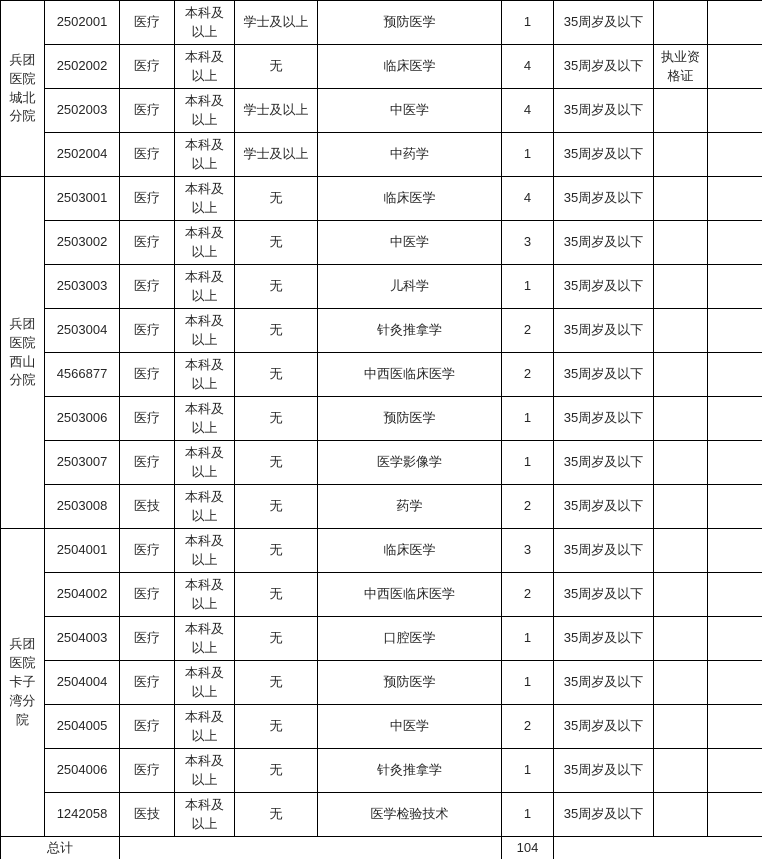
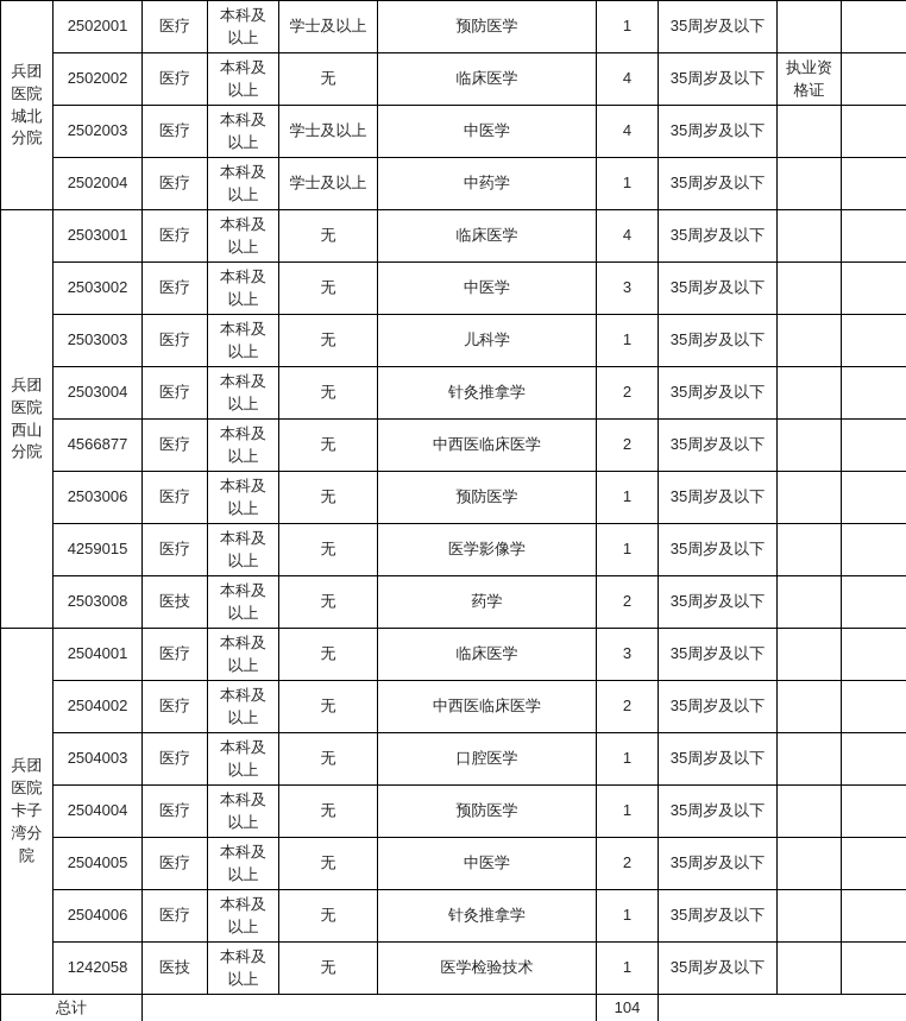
  兵团医院城北分院	2502001	医疗	本科及以上	学士及以上	预防医学	1	35周岁及以下
  2502002	医疗	本科及以上	无	临床医学	4	35周岁及以下	执业资格证
  2502003	医疗	本科及以上	学士及以上	中医学	4	35周岁及以下
  2502004	医疗	本科及以上	学士及以上	中药学	1	35周岁及以下
  兵团医院西山分院	2503001	医疗	本科及以上	无	临床医学	4	35周岁及以下
  2503002	医疗	本科及以上	无	中医学	3	35周岁及以下
  2503003	医疗	本科及以上	无	儿科学	1	35周岁及以下
  2503004	医疗	本科及以上	无	针灸推拿学	2	35周岁及以下
  4566877	医疗	本科及以上	无	中西医临床医学	2	35周岁及以下
  2503006	医疗	本科及以上	无	预防医学	1	35周岁及以下
- 2503007	医疗	本科及以上	无	医学影像学	1	35周岁及以下
+ 4259015	医疗	本科及以上	无	医学影像学	1	35周岁及以下
  2503008	医技	本科及以上	无	药学	2	35周岁及以下
  兵团医院卡子湾分院	2504001	医疗	本科及以上	无	临床医学	3	35周岁及以下
  2504002	医疗	本科及以上	无	中西医临床医学	2	35周岁及以下
  2504003	医疗	本科及以上	无	口腔医学	1	35周岁及以下
  2504004	医疗	本科及以上	无	预防医学	1	35周岁及以下
  2504005	医疗	本科及以上	无	中医学	2	35周岁及以下
  2504006	医疗	本科及以上	无	针灸推拿学	1	35周岁及以下
  1242058	医技	本科及以上	无	医学检验技术	1	35周岁及以下
  总计		104
